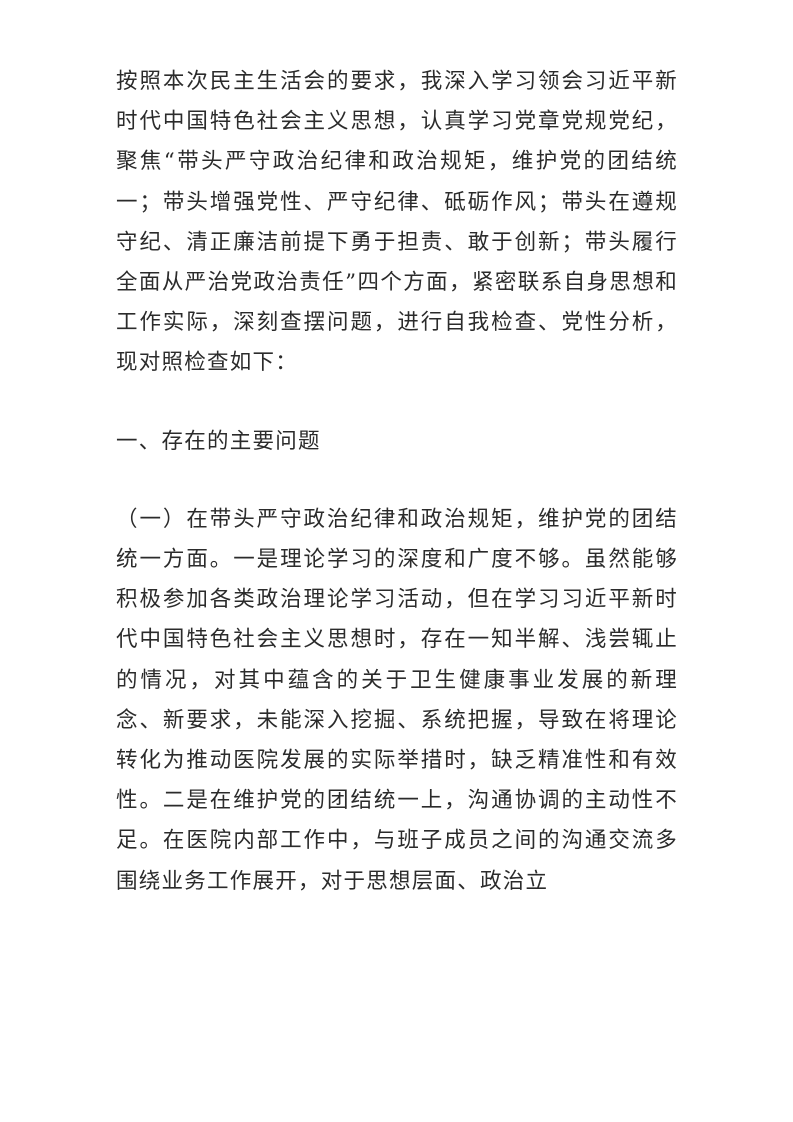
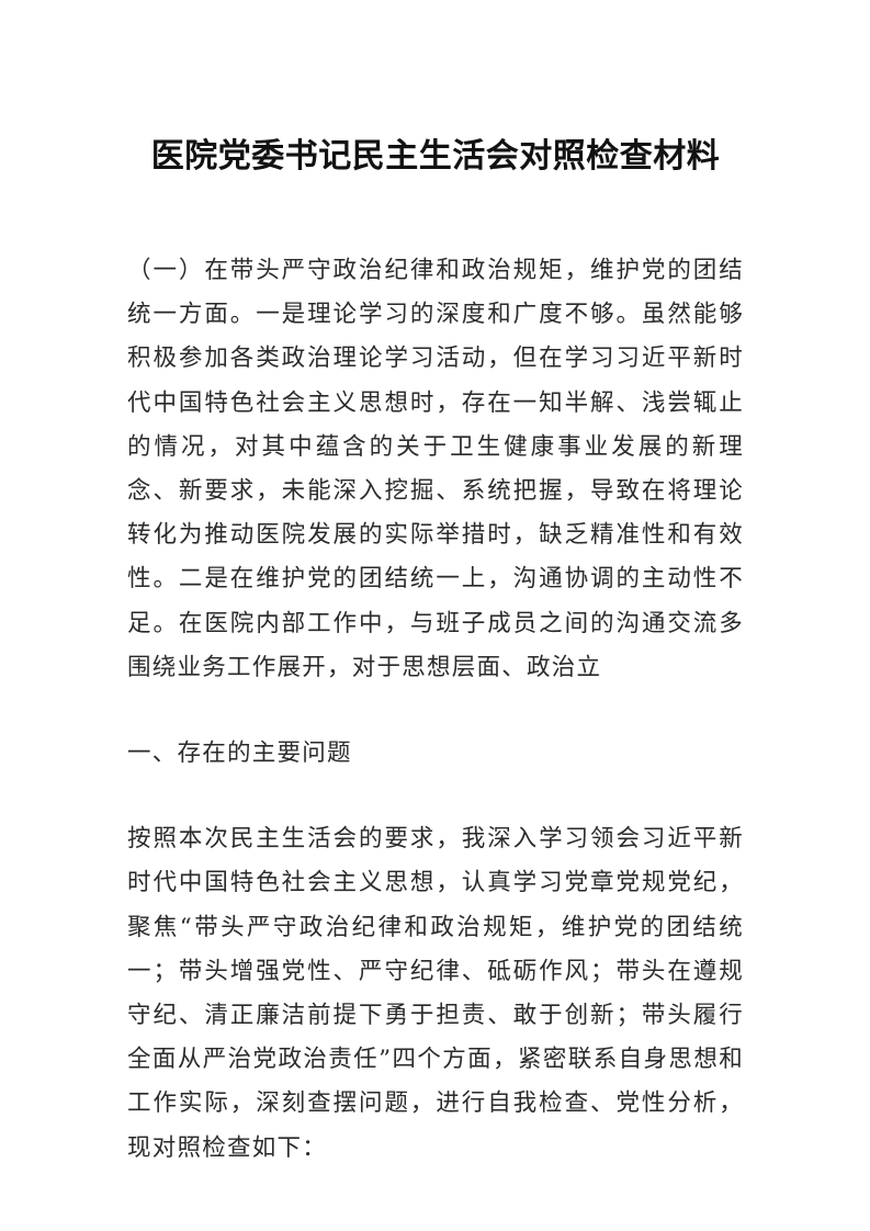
+ 医院党委书记民主生活会对照检查材料
- 按照本次民主生活会的要求，我深入学习领会习近平新时代中国特色社会主义思想，认真学习党章党规党纪，聚焦“带头严守政治纪律和政治规矩，维护党的团结统一；带头增强党性、严守纪律、砥砺作风；带头在遵规守纪、清正廉洁前提下勇于担责、敢于创新；带头履行全面从严治党政治责任”四个方面，紧密联系自身思想和工作实际，深刻查摆问题，进行自我检查、党性分析，现对照检查如下：
+ （一）在带头严守政治纪律和政治规矩，维护党的团结统一方面。一是理论学习的深度和广度不够。虽然能够积极参加各类政治理论学习活动，但在学习习近平新时代中国特色社会主义思想时，存在一知半解、浅尝辄止的情况，对其中蕴含的关于卫生健康事业发展的新理念、新要求，未能深入挖掘、系统把握，导致在将理论转化为推动医院发展的实际举措时，缺乏精准性和有效性。二是在维护党的团结统一上，沟通协调的主动性不足。在医院内部工作中，与班子成员之间的沟通交流多围绕业务工作展开，对于思想层面、政治立
  一、存在的主要问题
- （一）在带头严守政治纪律和政治规矩，维护党的团结统一方面。一是理论学习的深度和广度不够。虽然能够积极参加各类政治理论学习活动，但在学习习近平新时代中国特色社会主义思想时，存在一知半解、浅尝辄止的情况，对其中蕴含的关于卫生健康事业发展的新理念、新要求，未能深入挖掘、系统把握，导致在将理论转化为推动医院发展的实际举措时，缺乏精准性和有效性。二是在维护党的团结统一上，沟通协调的主动性不足。在医院内部工作中，与班子成员之间的沟通交流多围绕业务工作展开，对于思想层面、政治立
+ 按照本次民主生活会的要求，我深入学习领会习近平新时代中国特色社会主义思想，认真学习党章党规党纪，聚焦“带头严守政治纪律和政治规矩，维护党的团结统一；带头增强党性、严守纪律、砥砺作风；带头在遵规守纪、清正廉洁前提下勇于担责、敢于创新；带头履行全面从严治党政治责任”四个方面，紧密联系自身思想和工作实际，深刻查摆问题，进行自我检查、党性分析，现对照检查如下：
